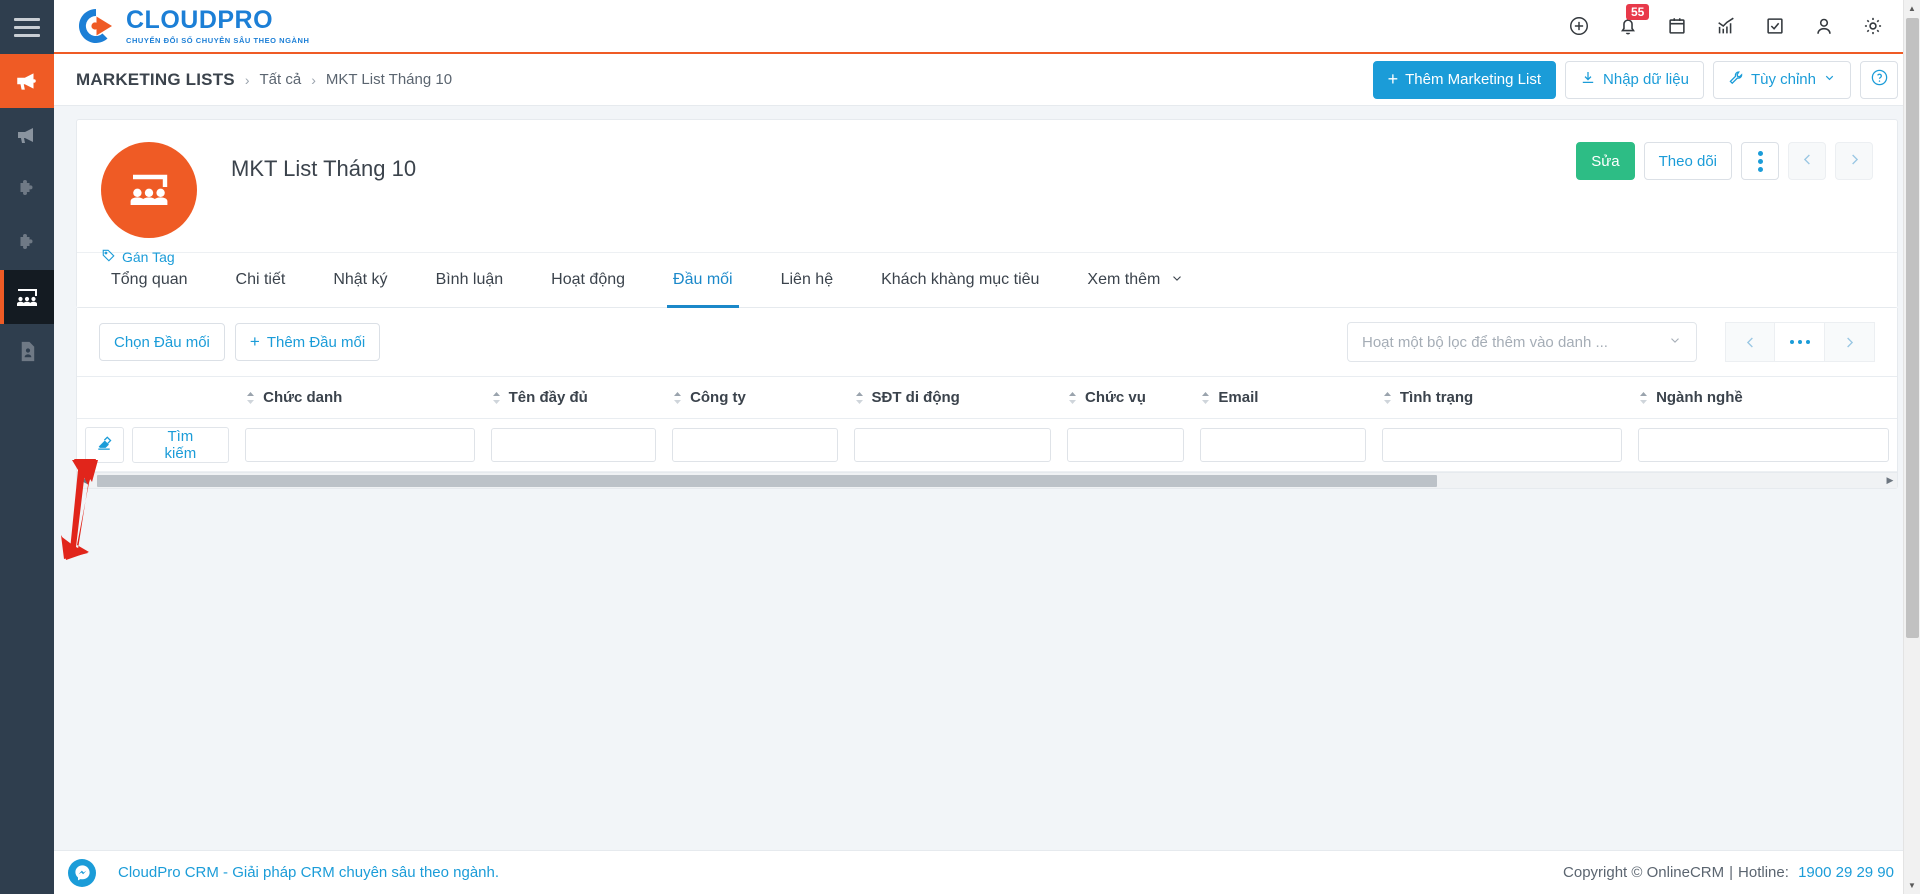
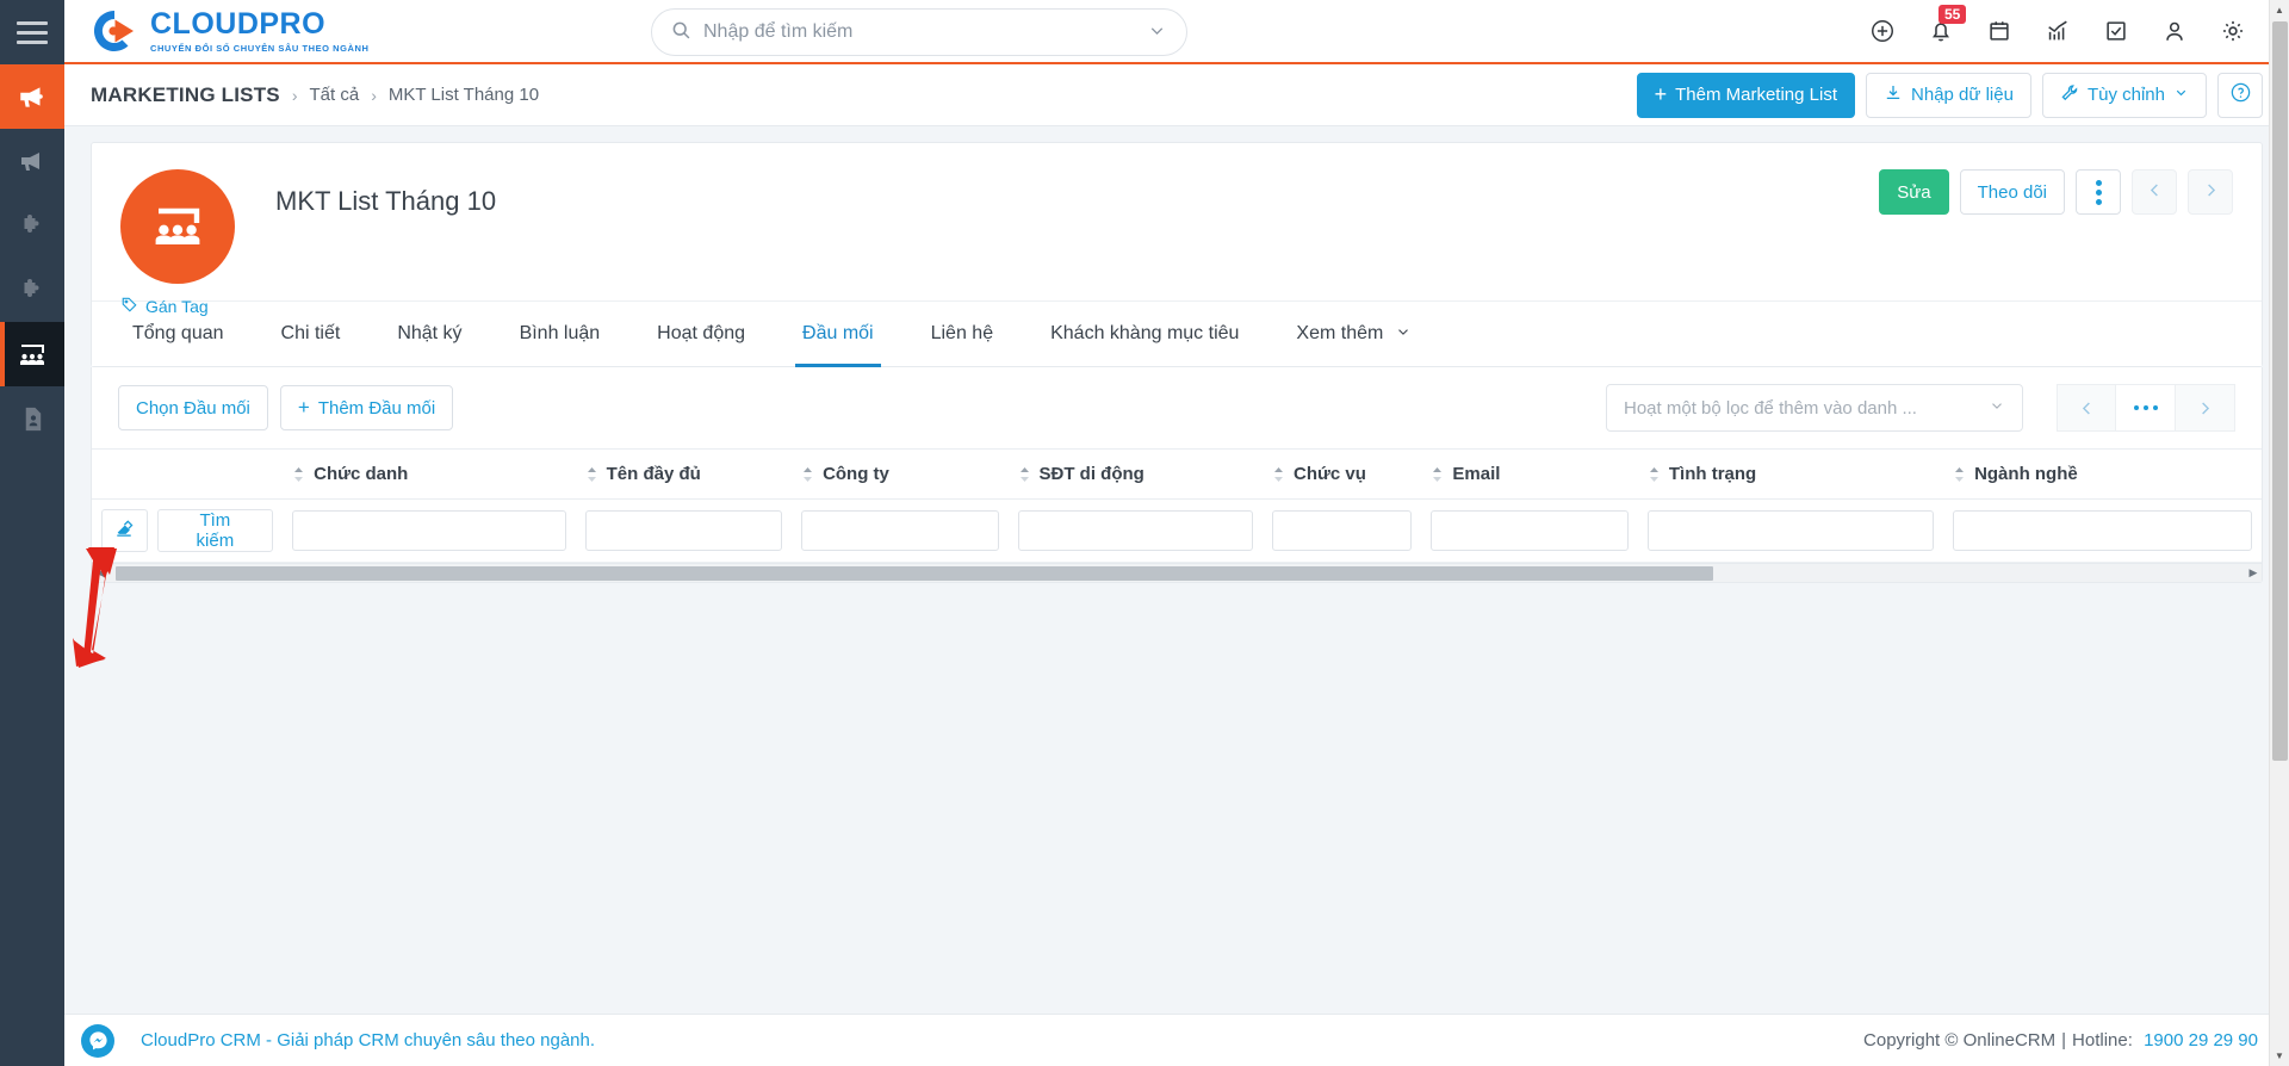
  CLOUDPRO
  CHUYỂN ĐỔI SỐ CHUYÊN SÂU THEO NGÀNH
+ Nhập để tìm kiếm
  55
  MARKETING LISTS
  ›
  Tất cả
  ›
  MKT List Tháng 10
  +
  Thêm Marketing List
  Nhập dữ liệu
  Tùy chỉnh
  MKT List Tháng 10
  Sửa
  Theo dõi
  Gán Tag
  Tổng quan
  Chi tiết
  Nhật ký
  Bình luận
  Hoạt động
  Đầu mối
  Liên hệ
  Khách khàng mục tiêu
  Xem thêm
  Chọn Đầu mối
  +
  Thêm Đầu mối
  Hoạt một bộ lọc để thêm vào danh ...
  	Chức danh	Tên đầy đủ	Công ty	SĐT di động	Chức vụ	Email	Tình trạng	Ngành nghề
  Tìm kiếm
  ◀
  ▶
  CloudPro CRM - Giải pháp CRM chuyên sâu theo ngành.
  Copyright © OnlineCRM | Hotline: 1900 29 29 90
  ▲
  ▼
